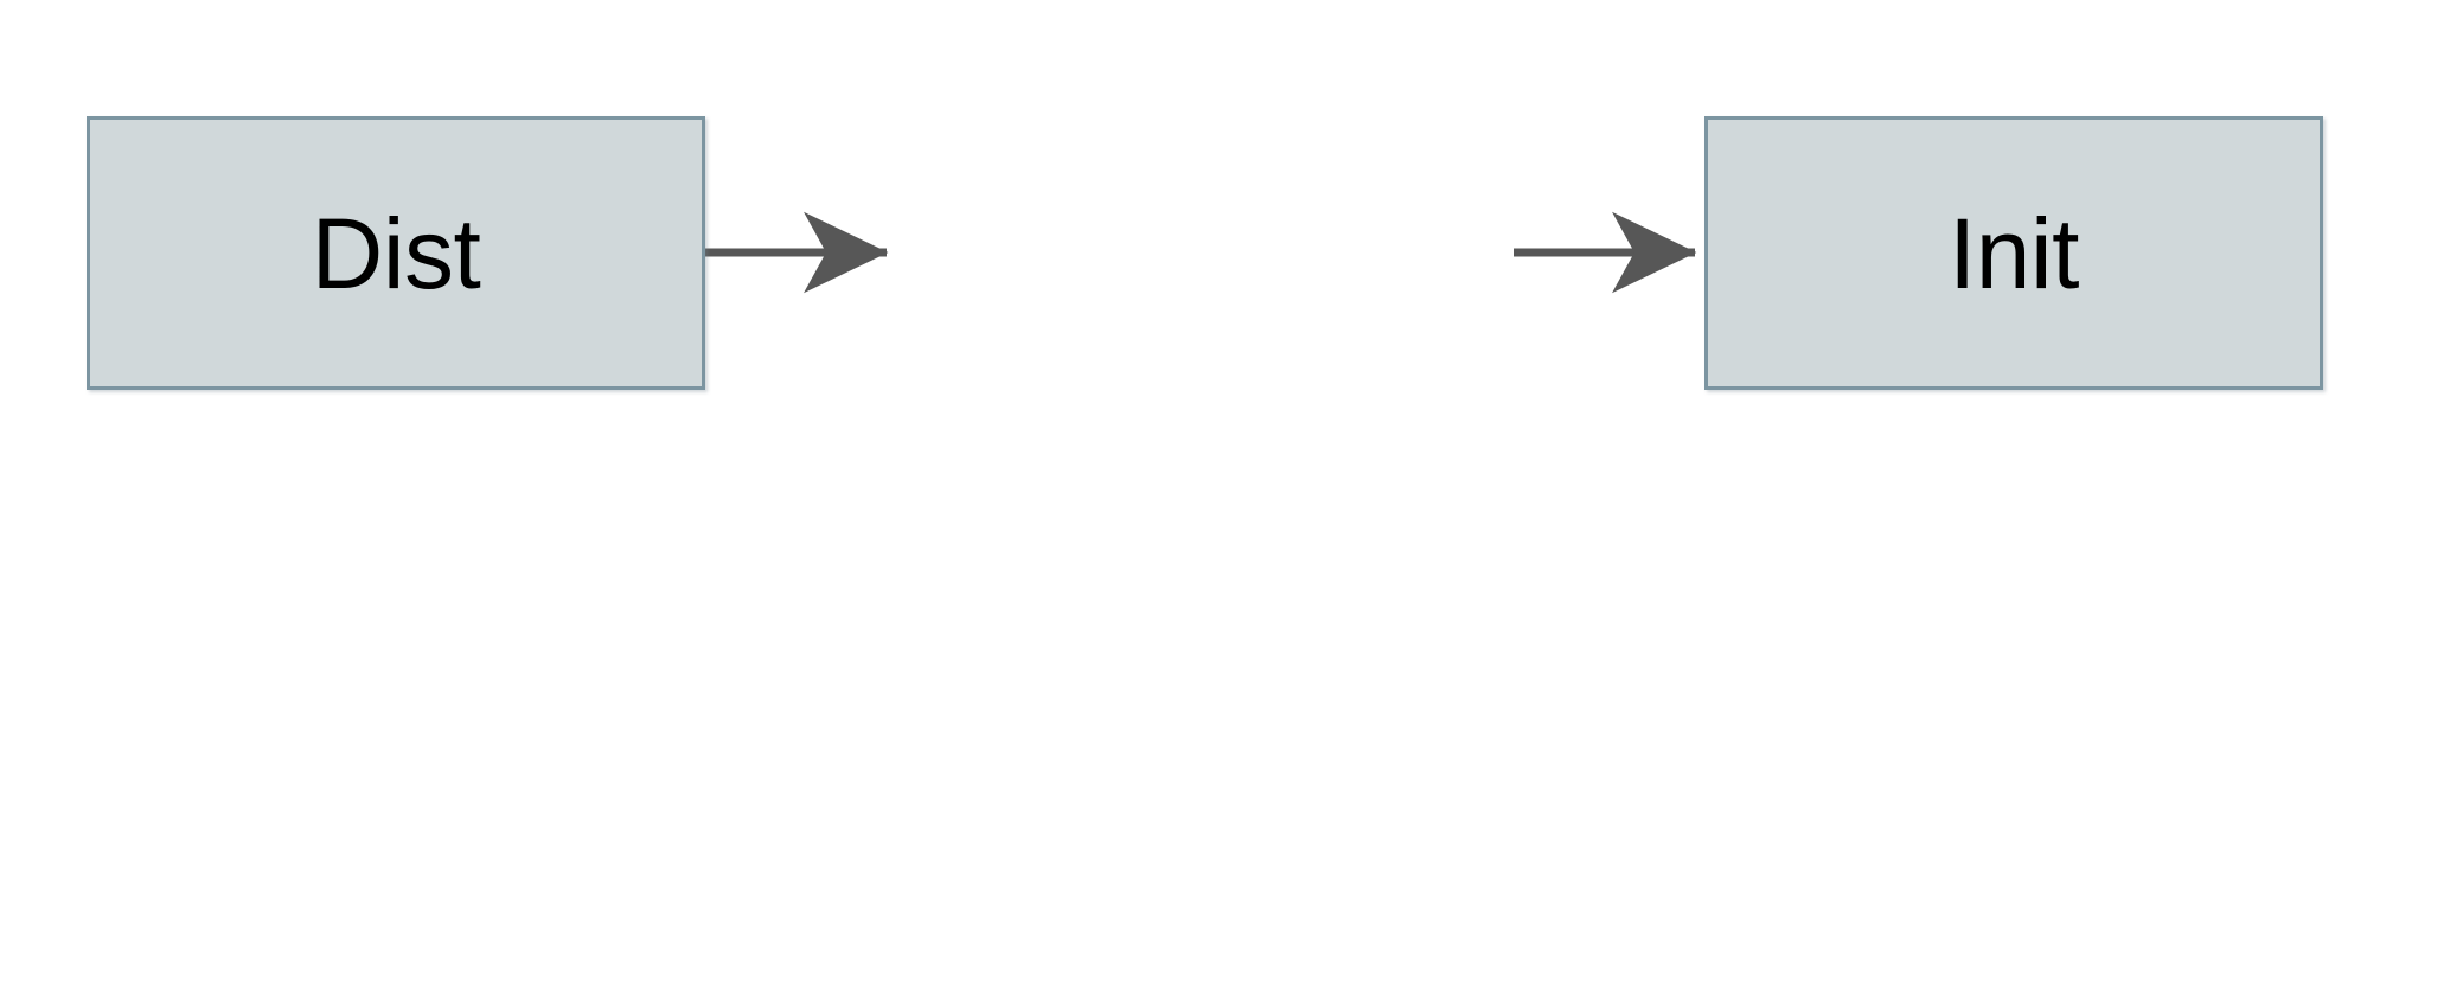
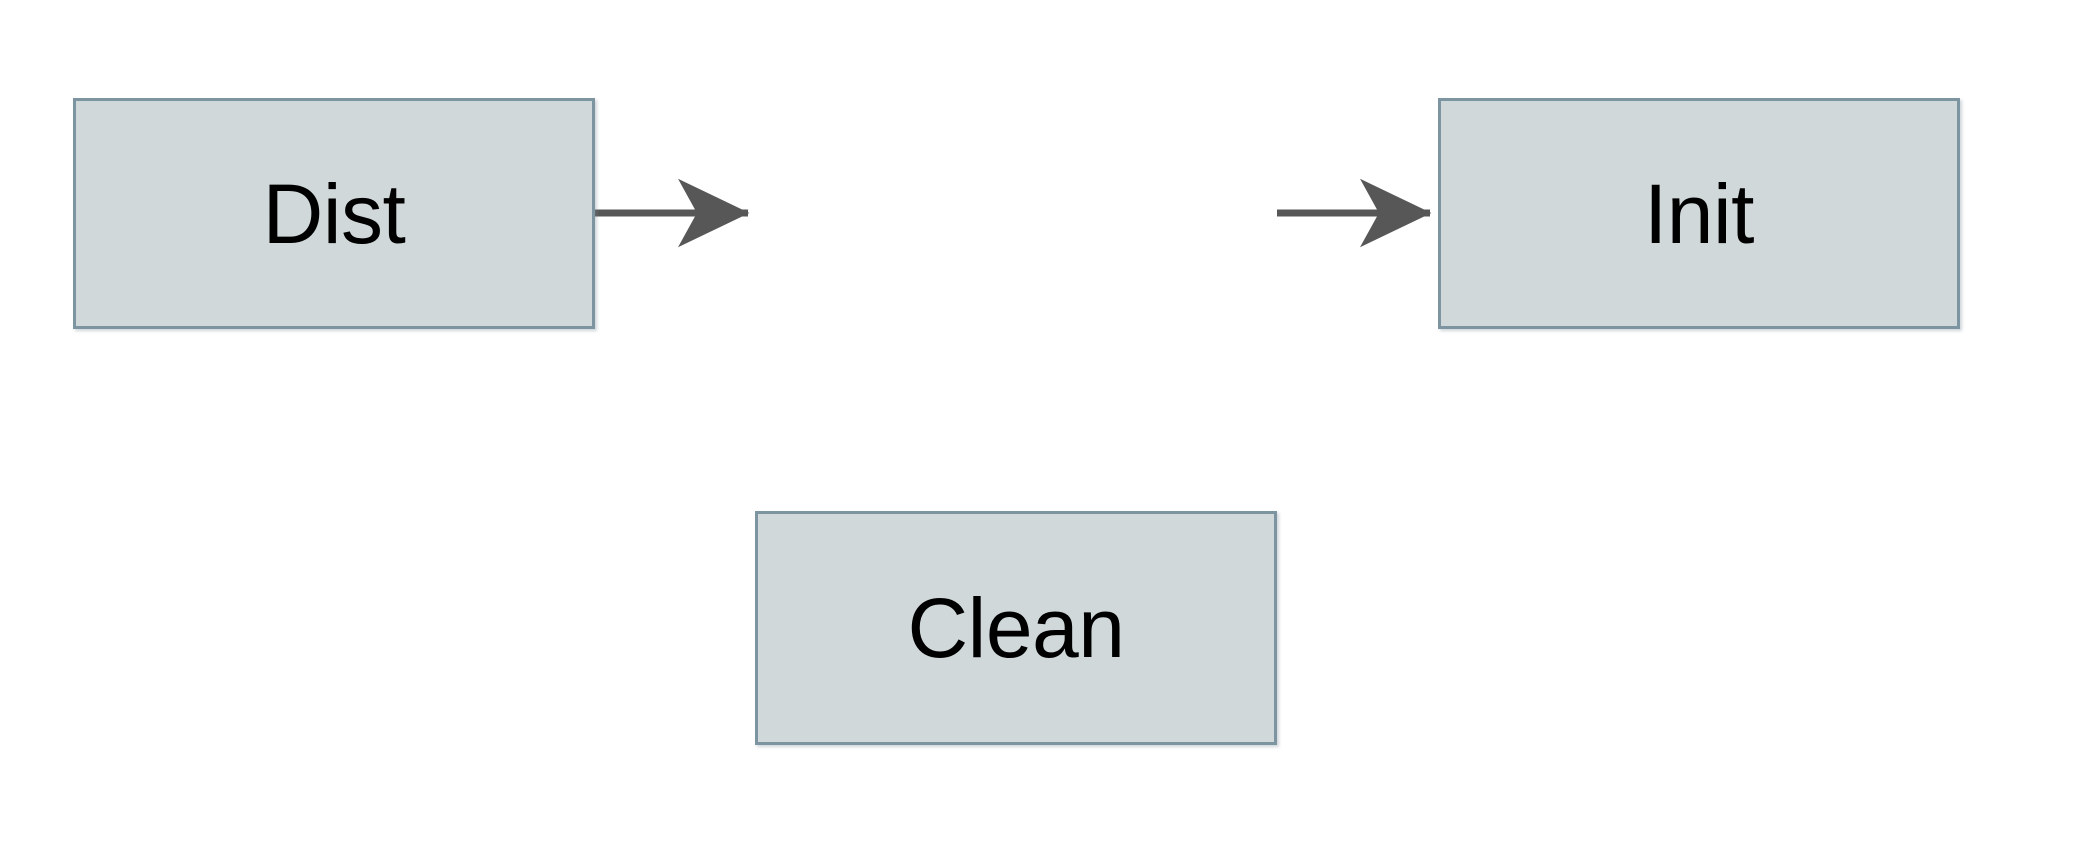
  Dist
  Init
+ Clean
